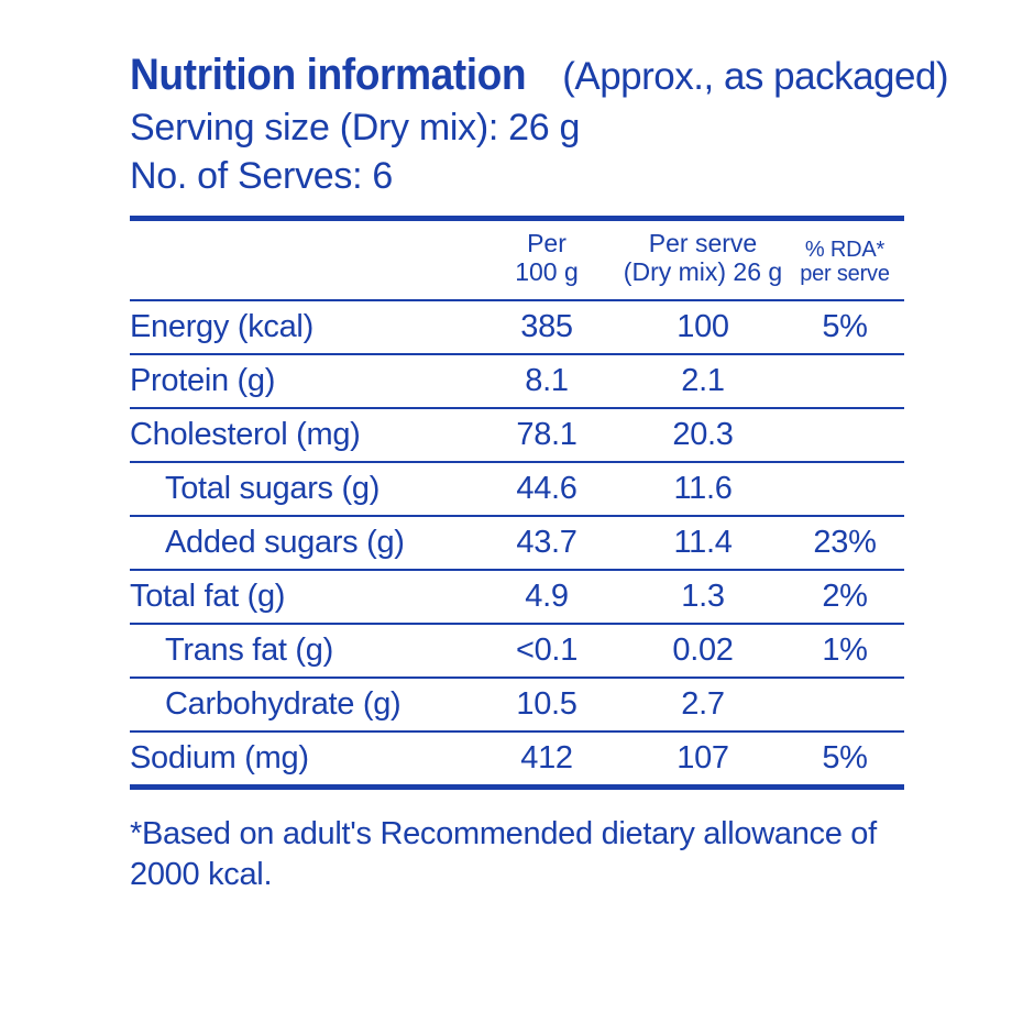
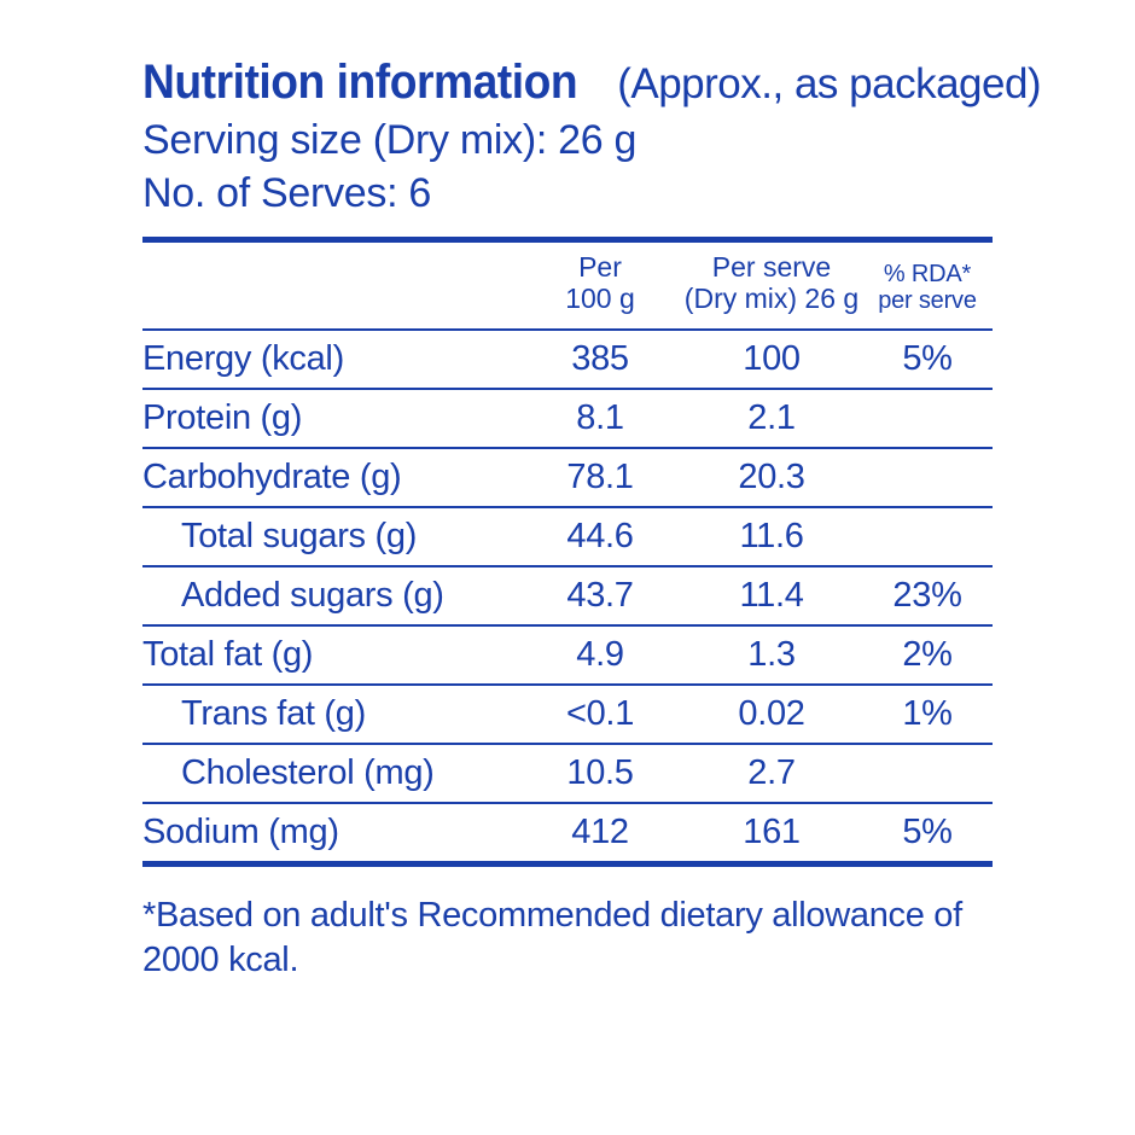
  Nutrition information
  (Approx., as packaged)
  Serving size (Dry mix): 26 g
  No. of Serves: 6
  	Per 100 g	Per serve (Dry mix) 26 g	% RDA* per serve
  Energy (kcal)	385	100	5%
  Protein (g)	8.1	2.1
- Cholesterol (mg)	78.1	20.3
+ Carbohydrate (g)	78.1	20.3
  Total sugars (g)	44.6	11.6
  Added sugars (g)	43.7	11.4	23%
  Total fat (g)	4.9	1.3	2%
  Trans fat (g)	<0.1	0.02	1%
- Carbohydrate (g)	10.5	2.7
+ Cholesterol (mg)	10.5	2.7
- Sodium (mg)	412	107	5%
+ Sodium (mg)	412	161	5%
  *Based on adult's Recommended dietary allowance of 2000 kcal.
